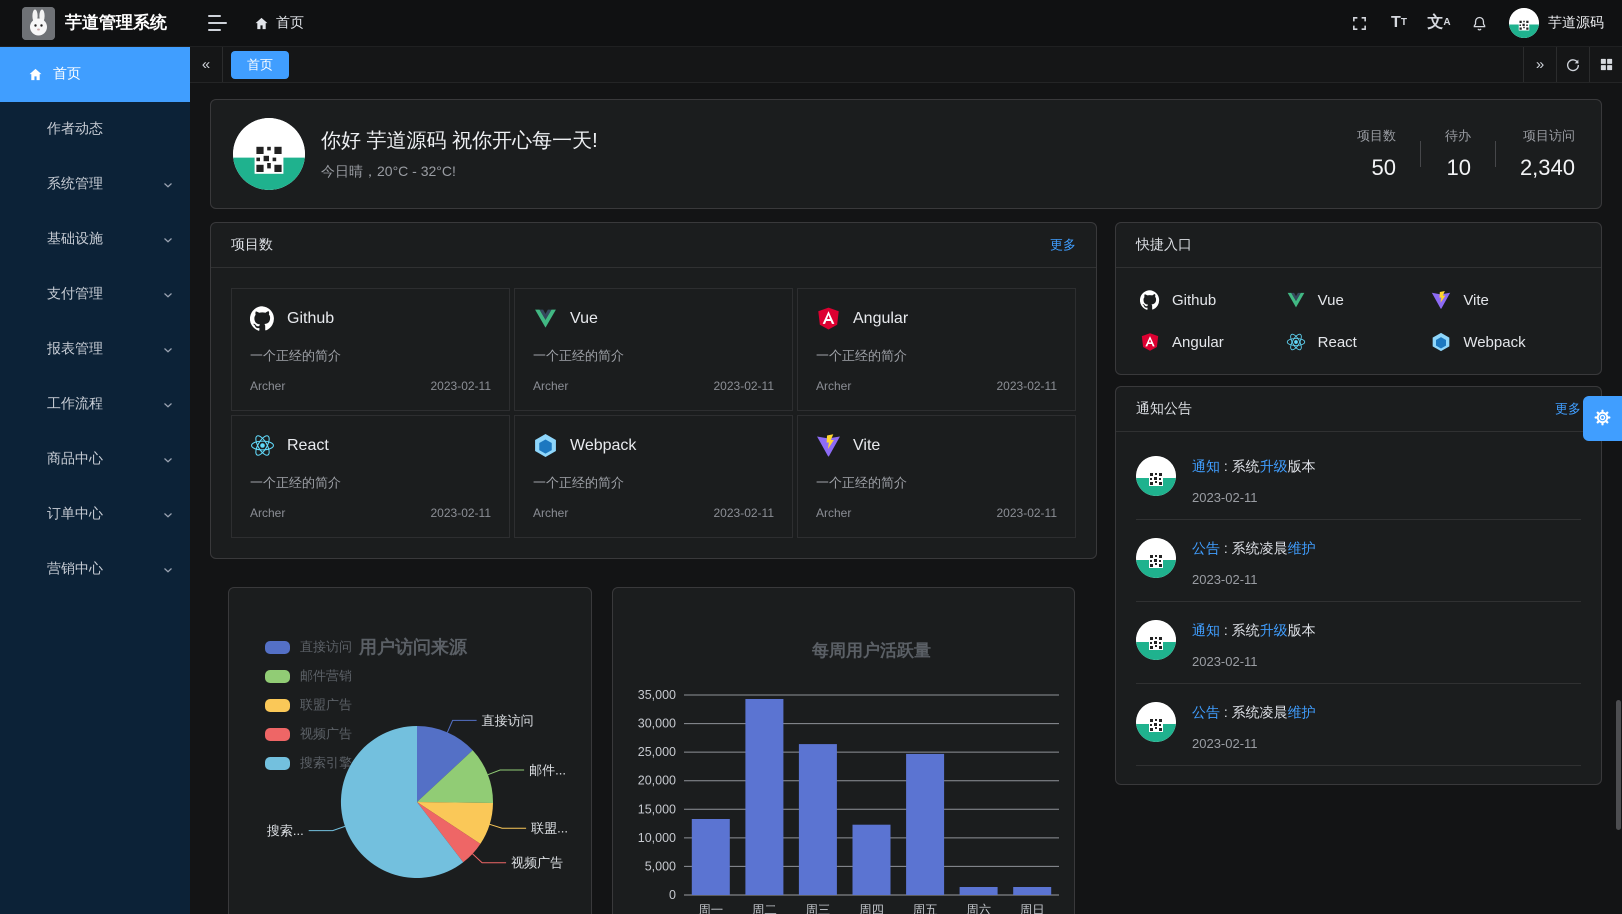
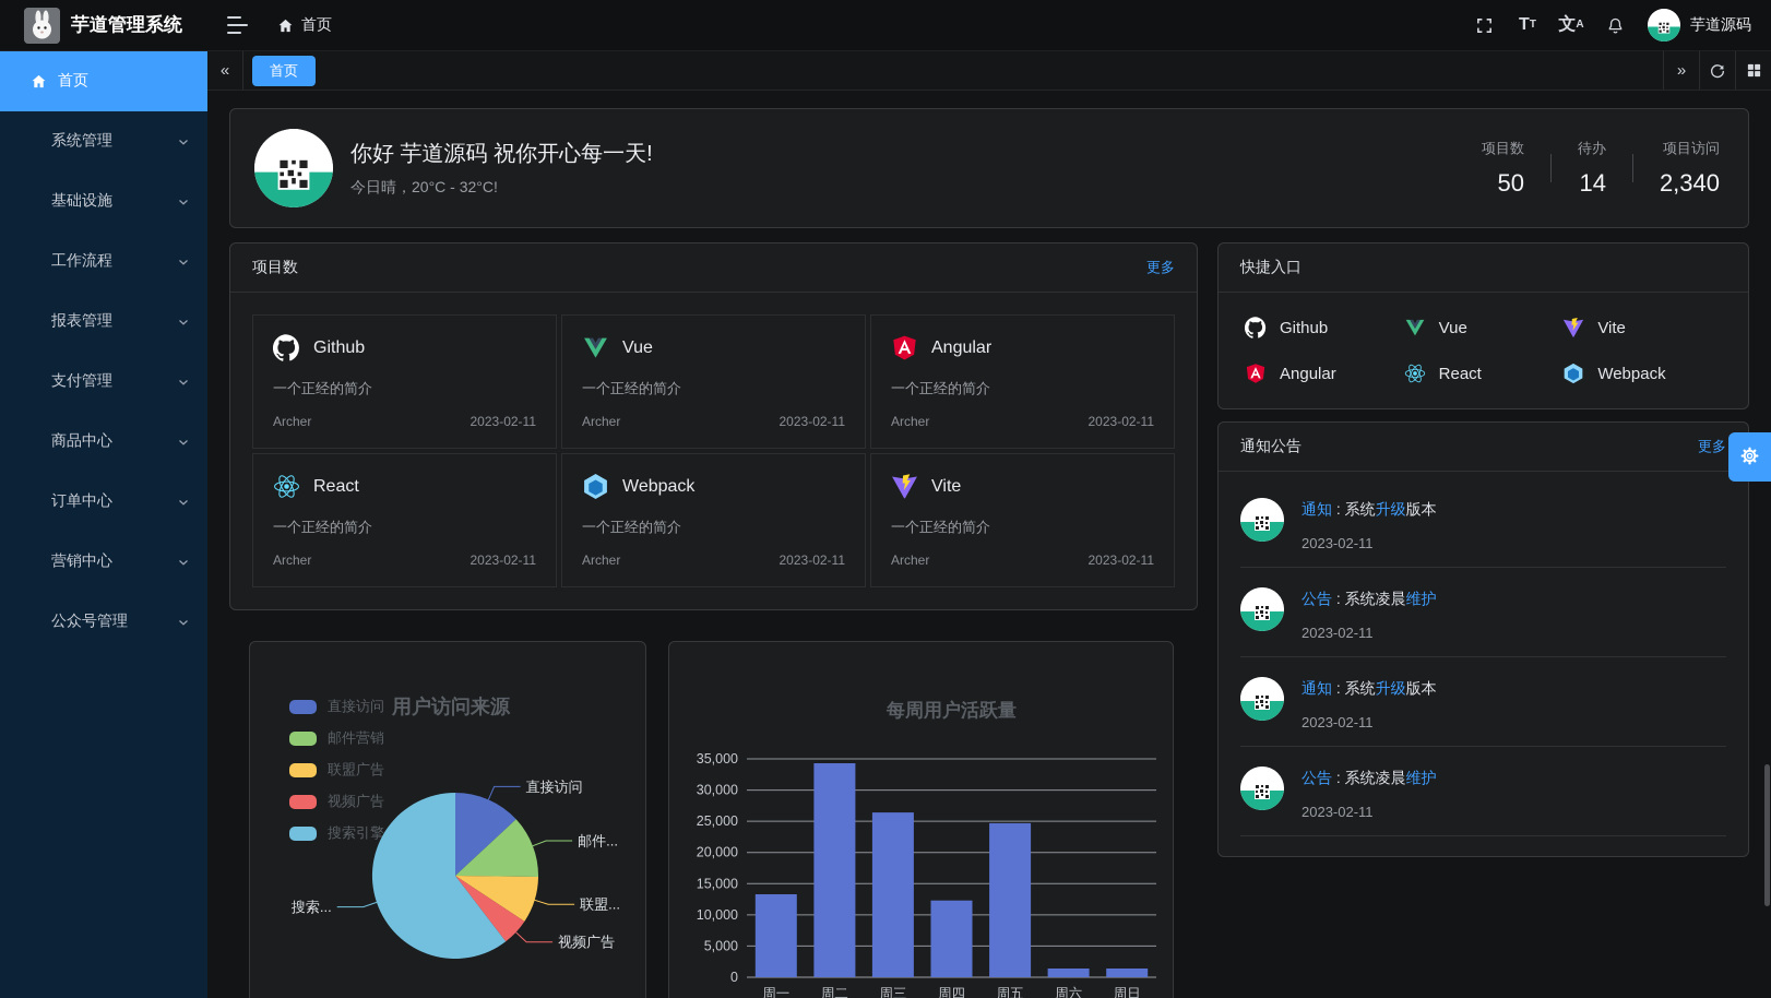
  芋道管理系统
  首页
  T
  T
  文
  A
  芋道源码
  首页
- 作者动态
  系统管理
  基础设施
- 支付管理
+ 工作流程
  报表管理
- 工作流程
+ 支付管理
  商品中心
  订单中心
  营销中心
+ 公众号管理
  «
  首页
  »
  你好 芋道源码 祝你开心每一天!
  今日晴，20°C - 32°C!
  项目数
  50
  待办
- 10
+ 14
  项目访问
  2,340
  项目数
  更多
  Github
  一个正经的简介
  Archer
  2023-02-11
  Vue
  一个正经的简介
  Archer
  2023-02-11
  Angular
  一个正经的简介
  Archer
  2023-02-11
  React
  一个正经的简介
  Archer
  2023-02-11
  Webpack
  一个正经的简介
  Archer
  2023-02-11
  Vite
  一个正经的简介
  Archer
  2023-02-11
  直接访问
  邮件营销
  联盟广告
  视频广告
  搜索引擎
  用户访问来源
  直接访问
  邮件...
  联盟...
  视频广告
  搜索...
  每周用户活跃量
  0
  5,000
  10,000
  15,000
  20,000
  25,000
  30,000
  35,000
  周一
  周二
  周三
  周四
  周五
  周六
  周日
  快捷入口
  Github
  Vue
  Vite
  Angular
  React
  Webpack
  通知公告
  更多
  通知 : 系统升级版本
  2023-02-11
  公告 : 系统凌晨维护
  2023-02-11
  通知 : 系统升级版本
  2023-02-11
  公告 : 系统凌晨维护
  2023-02-11
